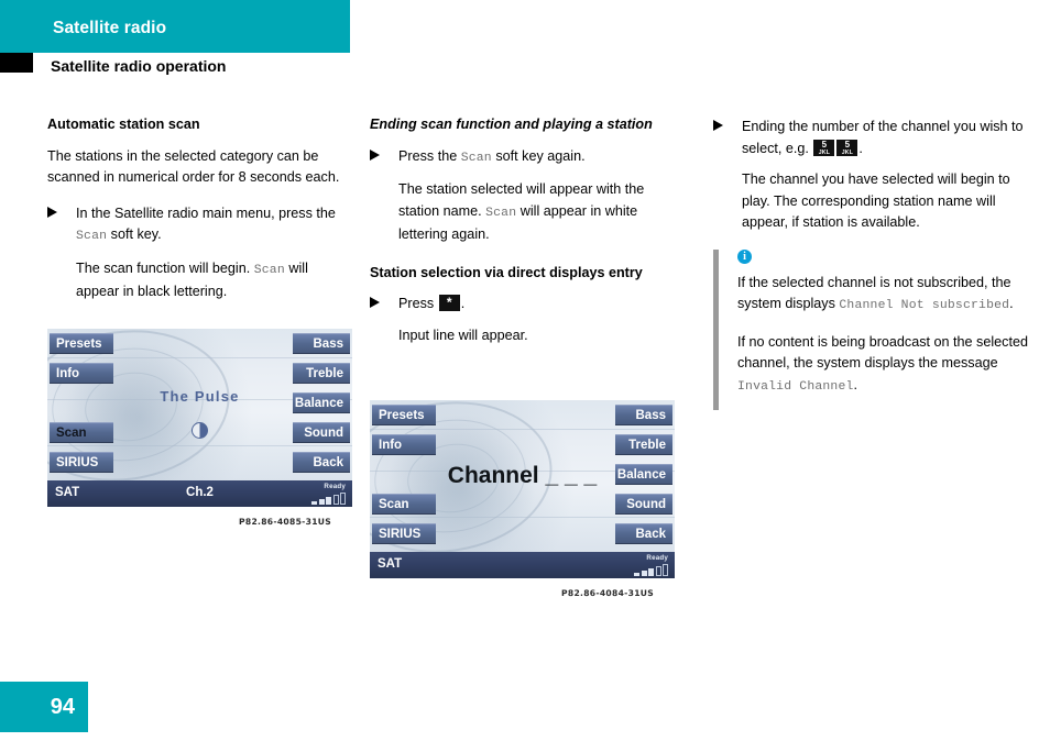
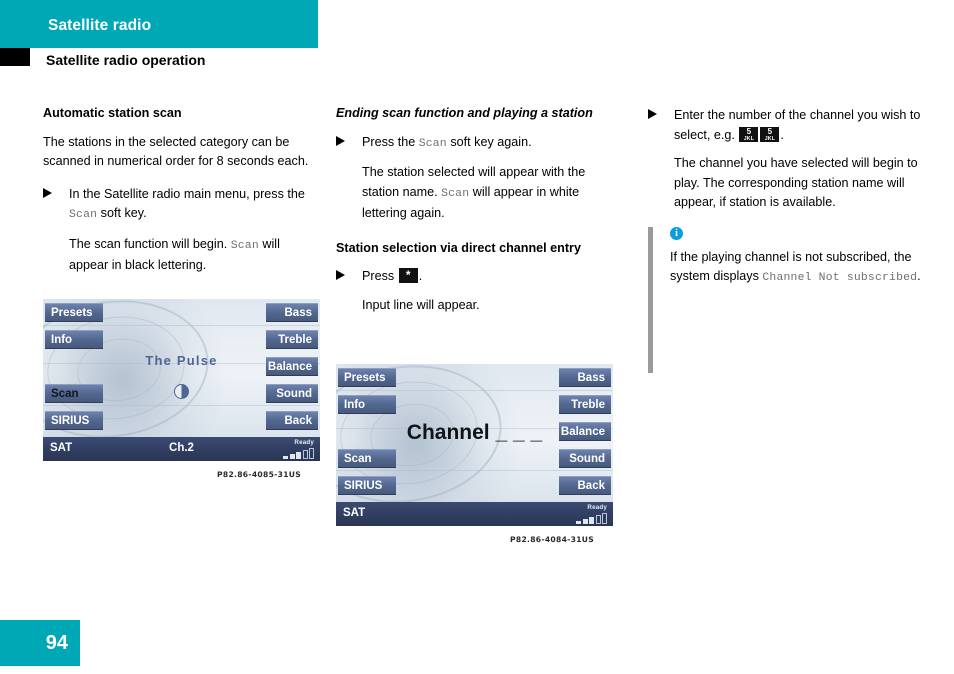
  Satellite radio
  Satellite radio operation
  Automatic station scan
  The stations in the selected category can be scanned in numerical order for 8 seconds each.
  In the Satellite radio main menu, press the Scan soft key.
  The scan function will begin. Scan will appear in black lettering.
  Presets
  Info
  Scan
  SIRIUS
  Bass
  Treble
  Balance
  Sound
  Back
  The Pulse
  SAT
  Ch.2
  P82.86-4085-31US
  Ending scan function and playing a station
  Press the Scan soft key again.
  The station selected will appear with the station name. Scan will appear in white lettering again.
- Station selection via direct displays entry
+ Station selection via direct channel entry
  Press
  *
  .
  Input line will appear.
  Presets
  Info
  Scan
  SIRIUS
  Bass
  Treble
  Balance
  Sound
  Back
  Channel _ _ _
  SAT
  P82.86-4084-31US
- Ending the number of the channel you wish to select, e.g.
+ Enter the number of the channel you wish to select, e.g.
  5
  5
  .
  The channel you have selected will begin to play. The corresponding station name will appear, if station is available.
  i
- If the selected channel is not subscribed, the system displays Channel Not subscribed.
+ If the playing channel is not subscribed, the system displays Channel Not subscribed.
- If no content is being broadcast on the selected channel, the system displays the message Invalid Channel.
  94
